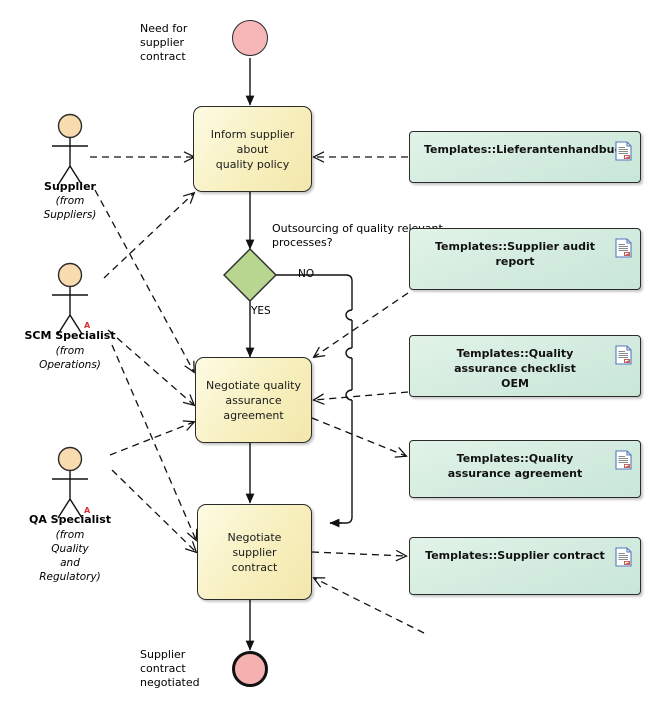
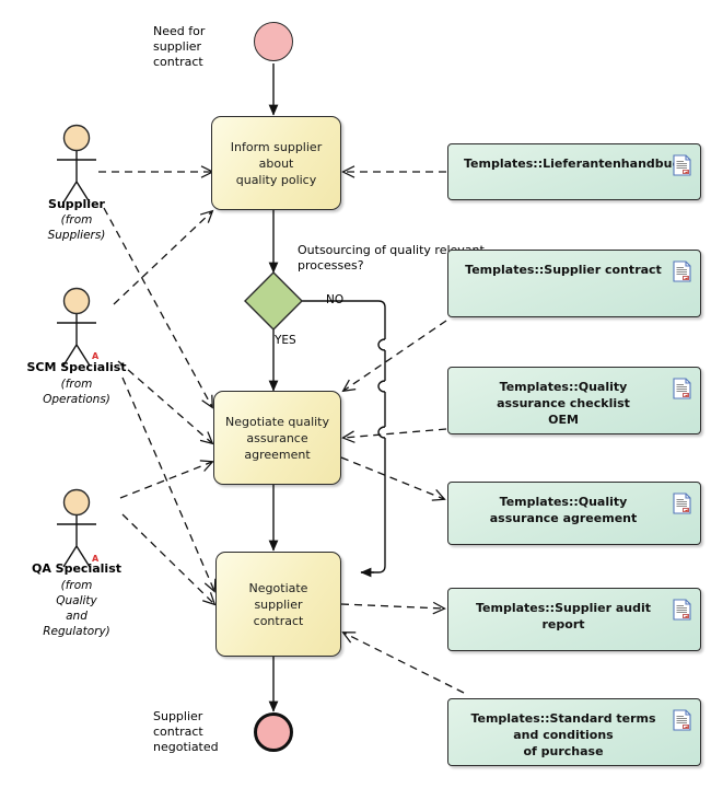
  Need for
  supplier
  contract
  Supplier
  contract
  negotiated
  Inform supplier about
  quality policy
  Negotiate quality
  assurance
  agreement
  Negotiate supplier
  contract
  Outsourcing of quality re
  processes?
  NO
  YES
  Supplier
  (from
  Suppliers)
  SCM Specialist
  A
  (from
  Operations)
  QA Specialist
  A
  (from
  Quality
  and
  Regulatory)
  Templates::Lieferantenhandbu
- Templates::Supplier audit report
+ Templates::Supplier contract
  Templates::Quality assurance checklist
  OEM
  Templates::Quality assurance agreement
- Templates::Supplier contract
+ Templates::Supplier audit report
+ Templates::Standard terms and conditions
+ of purchase
